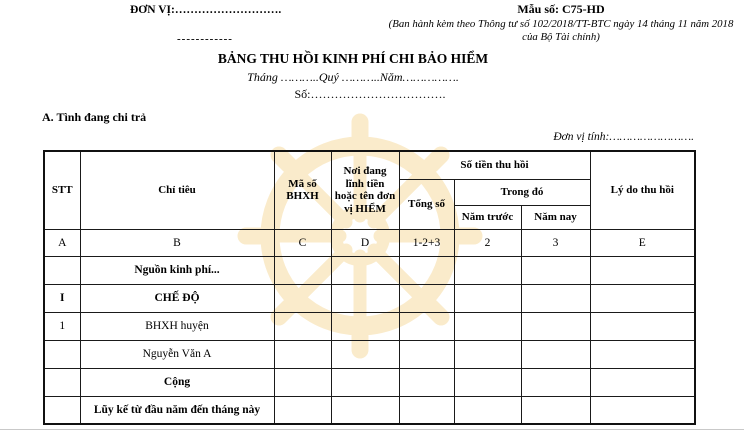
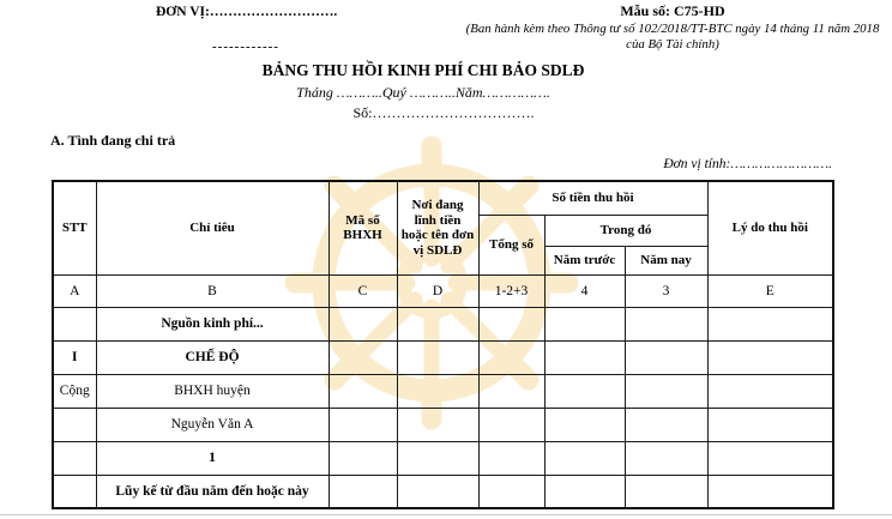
  ĐƠN VỊ:……………………….
  ------------
  Mẫu số: C75-HD
  (Ban hành kèm theo Thông tư số 102/2018/TT-BTC ngày 14 tháng 11 năm 2018 của Bộ Tài chính)
- BẢNG THU HỒI KINH PHÍ CHI BẢO HIỂM
+ BẢNG THU HỒI KINH PHÍ CHI BẢO SDLĐ
  Tháng ………..Quý ………..Năm…………….
  Số:…………………………….
  A. Tình đang chi trả
  Đơn vị tính:…………………….
- STT	Chỉ tiêu	Mã số BHXH	Nơi đang lĩnh tiền hoặc tên đơn vị HIỂM	Số tiền thu hồi	Lý do thu hồi
+ STT	Chỉ tiêu	Mã số BHXH	Nơi đang lĩnh tiền hoặc tên đơn vị SDLĐ	Số tiền thu hồi	Lý do thu hồi
  Tổng số	Trong đó
  Năm trước	Năm nay
- A	B	C	D	1-2+3	2	3	E
+ A	B	C	D	1-2+3	4	3	E
  	Nguồn kinh phí...
  I	CHẾ ĐỘ
- 1	BHXH huyện
+ Cộng	BHXH huyện
  	Nguyễn Văn A
- 	Cộng
+ 	1
- 	Lũy kế từ đầu năm đến tháng này
+ 	Lũy kế từ đầu năm đến hoặc này
